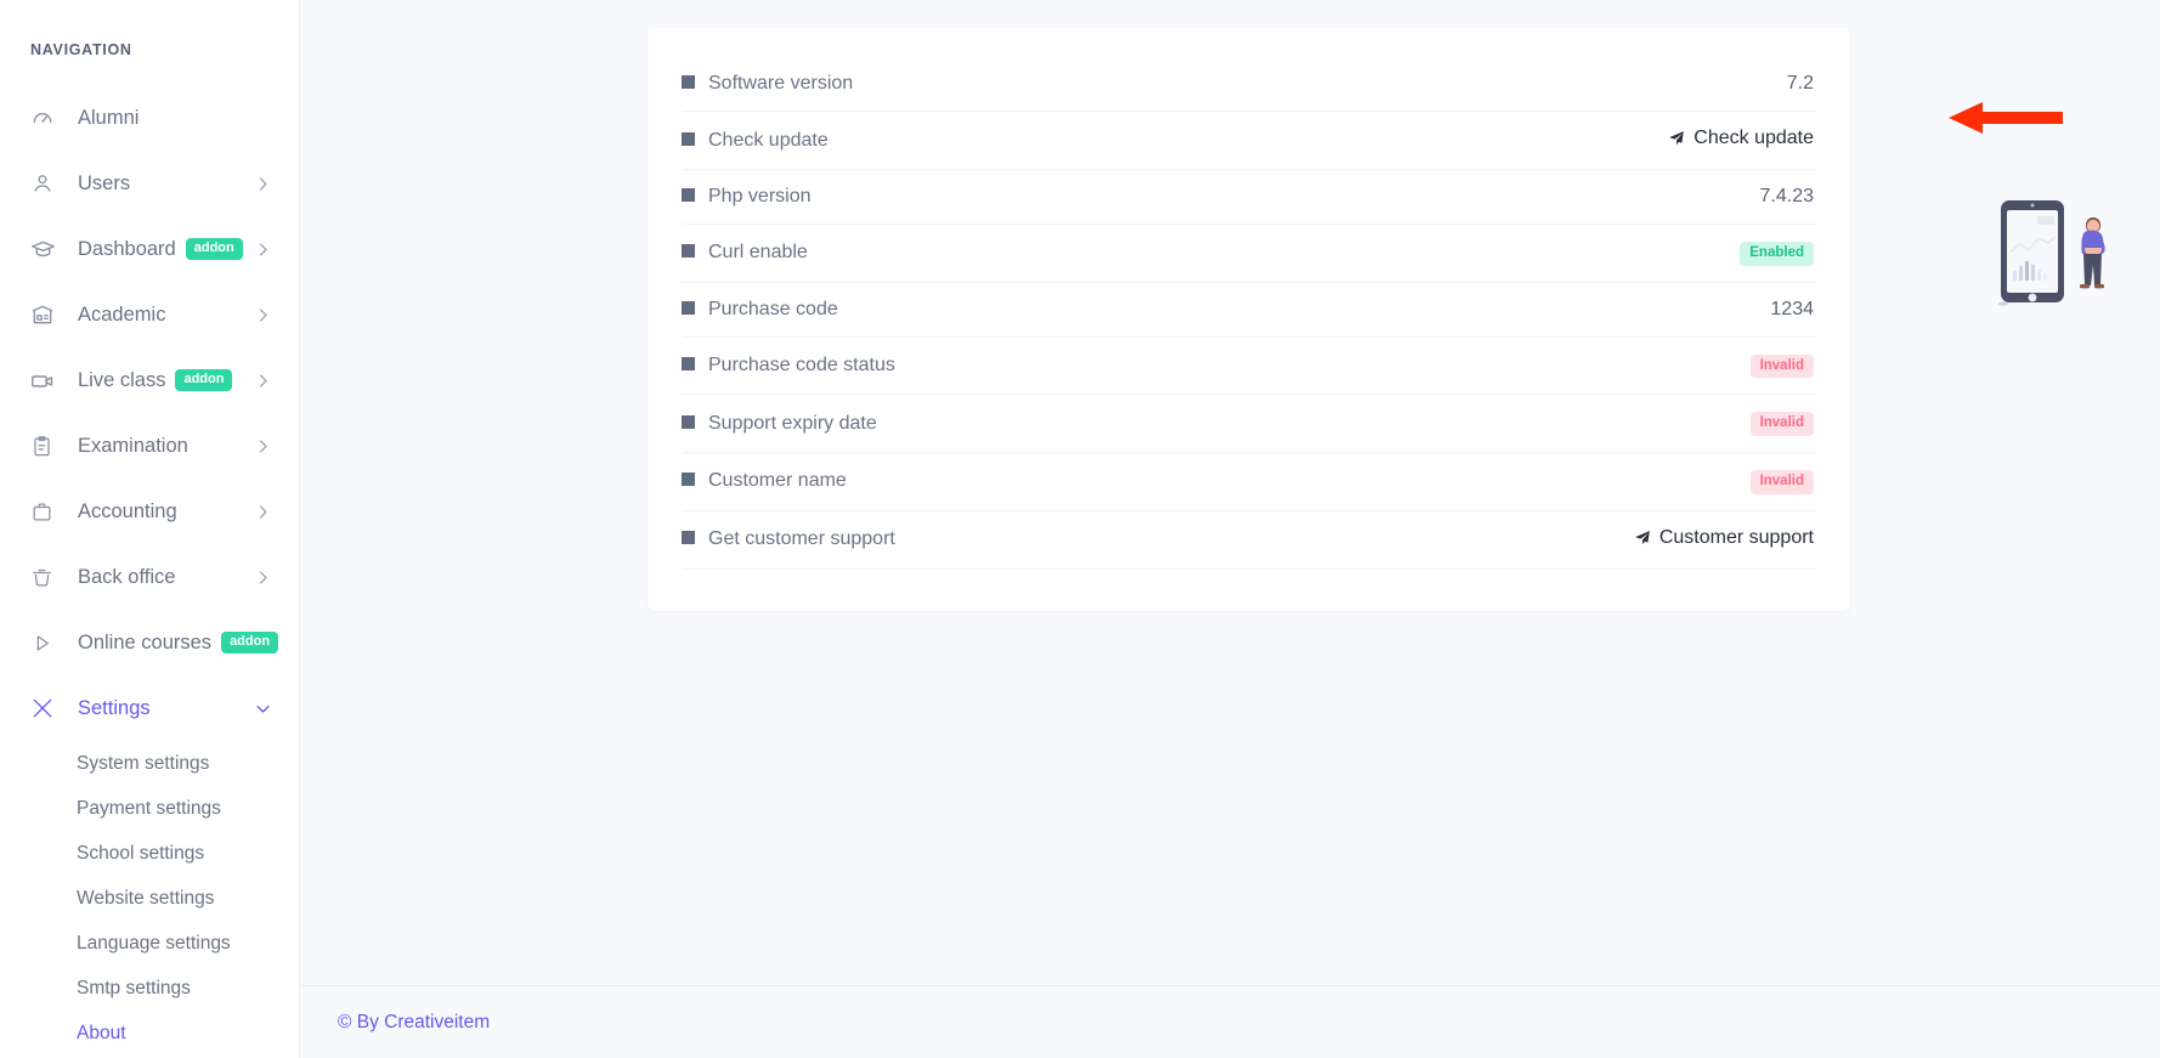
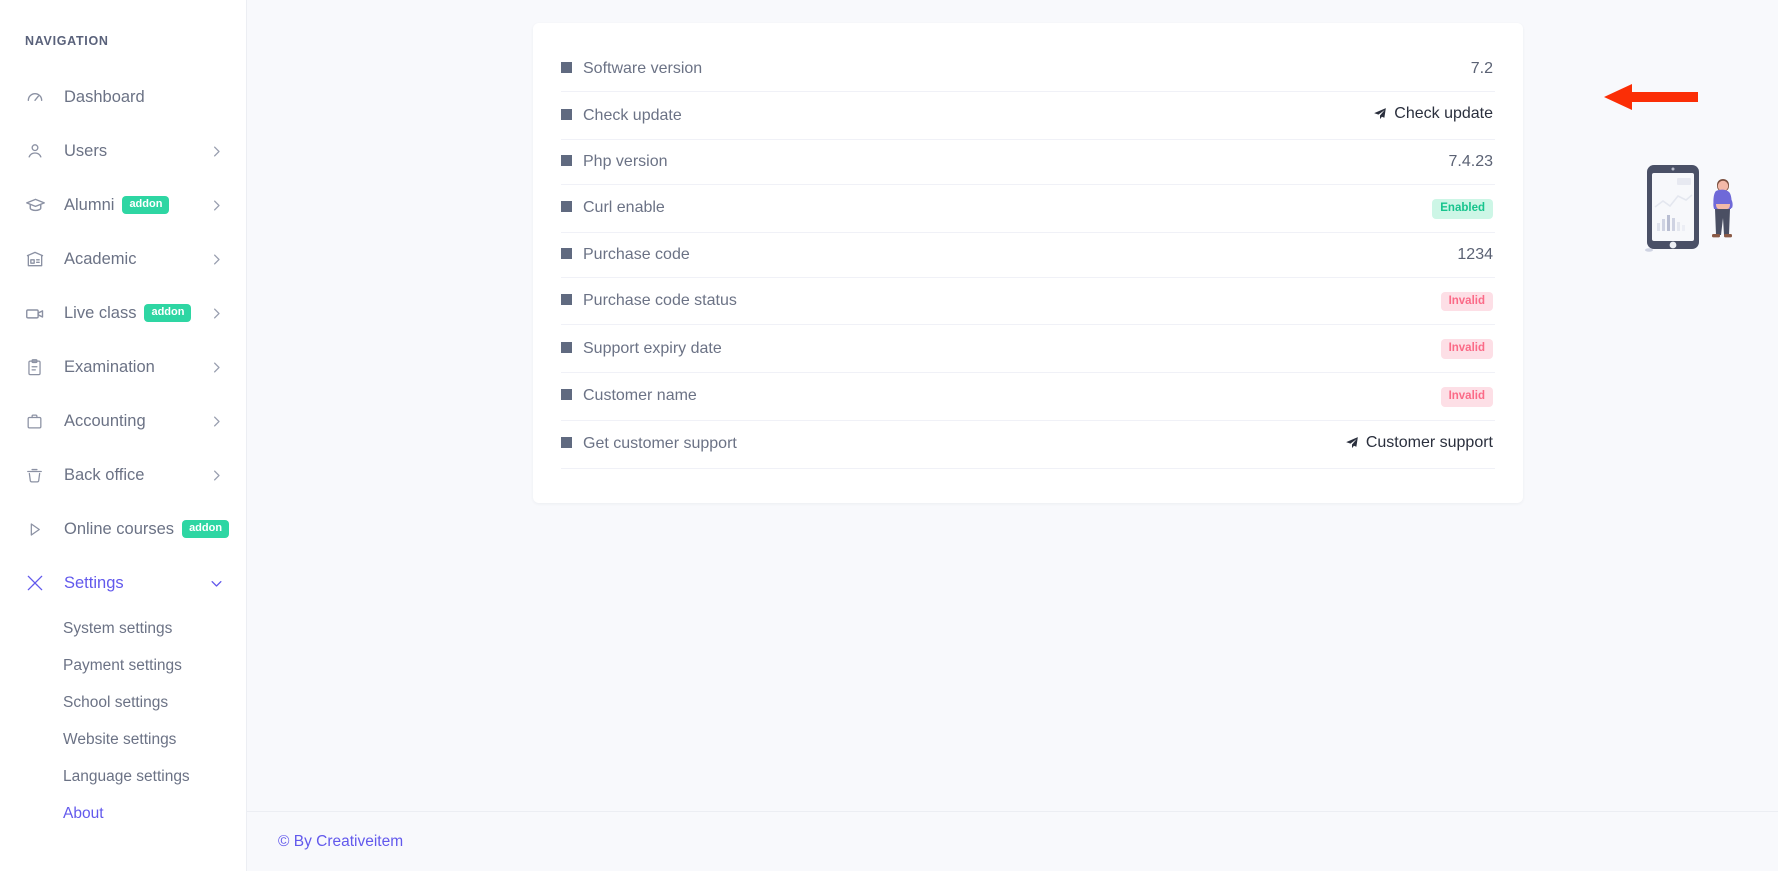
  NAVIGATION
- Alumni
+ Dashboard
  Users
- Dashboard
+ Alumni
  addon
  Academic
  Live class
  addon
  Examination
  Accounting
  Back office
  Online courses
  addon
  Settings
  System settings
  Payment settings
  School settings
  Website settings
  Language settings
- Smtp settings
  About
  Software version	7.2
  Check update	Check update
  Php version	7.4.23
  Curl enable	Enabled
  Purchase code	1234
  Purchase code status	Invalid
  Support expiry date	Invalid
  Customer name	Invalid
  Get customer support	Customer support
  © By Creativeitem
